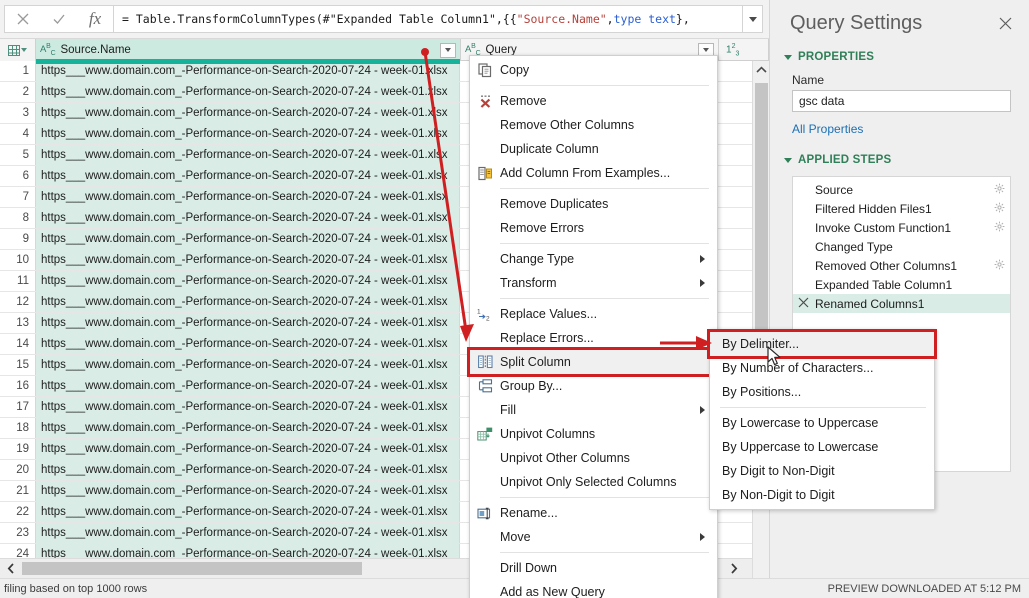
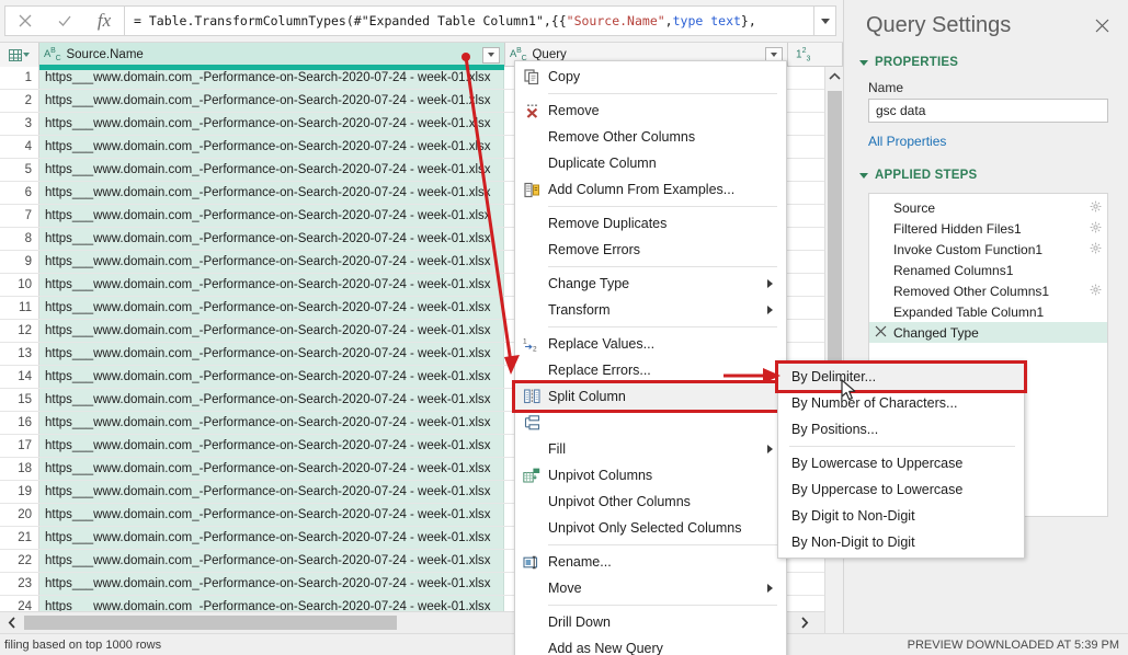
  fx
  = Table.TransformColumnTypes(#"Expanded Table Column1",{{
  "Source.Name"
  ,
  type text
  },
  Source.Name
  Query
  1
  https___www.domain.com_-Performance-on-Search-2020-07-24 - week-01.xlsx
  2
  https___www.domain.com_-Performance-on-Search-2020-07-24 - week-01.lsx
  3
  https___www.domain.com_-Performance-on-Search-2020-07-24 - week-01.xsx
  4
  https___www.domain.com_-Performance-on-Search-2020-07-24 - week-01.xlsx
  5
  https___www.domain.com_-Performance-on-Search-2020-07-24 - week-01.xlx
  6
  https___www.domain.com_-Performance-on-Search-2020-07-24 - week-01.xls
  7
  https___www.domain.com_-Performance-on-Search-2020-07-24 - week-01.xlsx
  8
  https___www.domain.com_-Performance-on-Search-2020-07-24 - week-01.xlsx
  9
  https___www.domain.com_-Performance-on-Search-2020-07-24 - week-01.xlsx
  10
  https___www.domain.com_-Performance-on-Search-2020-07-24 - week-01.xlsx
  11
  https___www.domain.com_-Performance-on-Search-2020-07-24 - week-01.xlsx
  12
  https___www.domain.com_-Performance-on-Search-2020-07-24 - week-01.xlsx
  13
  https___www.domain.com_-Performance-on-Search-2020-07-24 - week-01.xlsx
  14
  https___www.domain.com_-Performance-on-Search-2020-07-24 - week-01.xlsx
  15
  https___www.domain.com_-Performance-on-Search-2020-07-24 - week-01.xlsx
  16
  https___www.domain.com_-Performance-on-Search-2020-07-24 - week-01.xlsx
  17
  https___www.domain.com_-Performance-on-Search-2020-07-24 - week-01.xlsx
  18
  https___www.domain.com_-Performance-on-Search-2020-07-24 - week-01.xlsx
  19
  https___www.domain.com_-Performance-on-Search-2020-07-24 - week-01.xlsx
  20
  https___www.domain.com_-Performance-on-Search-2020-07-24 - week-01.xlsx
  21
  https___www.domain.com_-Performance-on-Search-2020-07-24 - week-01.xlsx
  22
  https___www.domain.com_-Performance-on-Search-2020-07-24 - week-01.xlsx
  23
  https___www.domain.com_-Performance-on-Search-2020-07-24 - week-01.xlsx
  24
  https___www.domain.com_-Performance-on-Search-2020-07-24 - week-01.xlsx
  Copy
  Remove
  Remove Other Columns
  Duplicate Column
  Add Column From Examples...
  Remove Duplicates
  Remove Errors
  Change Type
  Transform
  Replace Values...
  Replace Errors...
  Split Column
- Group By...
  Fill
  Unpivot Columns
  Unpivot Other Columns
  Unpivot Only Selected Columns
  Rename...
  Move
  Drill Down
  Add as New Query
  By Delimiter...
  By Number of Characters...
  By Positions...
  By Lowercase to Uppercase
  By Uppercase to Lowercase
  By Digit to Non-Digit
  By Non-Digit to Digit
  Query Settings
  PROPERTIES
  Name
  gsc data
  All Properties
  APPLIED STEPS
  Source
  Filtered Hidden Files1
  Invoke Custom Function1
- Changed Type
+ Renamed Columns1
  Removed Other Columns1
  Expanded Table Column1
- Renamed Columns1
+ Changed Type
  filing based on top 1000 rows
- PREVIEW DOWNLOADED AT 5:12 PM
+ PREVIEW DOWNLOADED AT 5:39 PM
